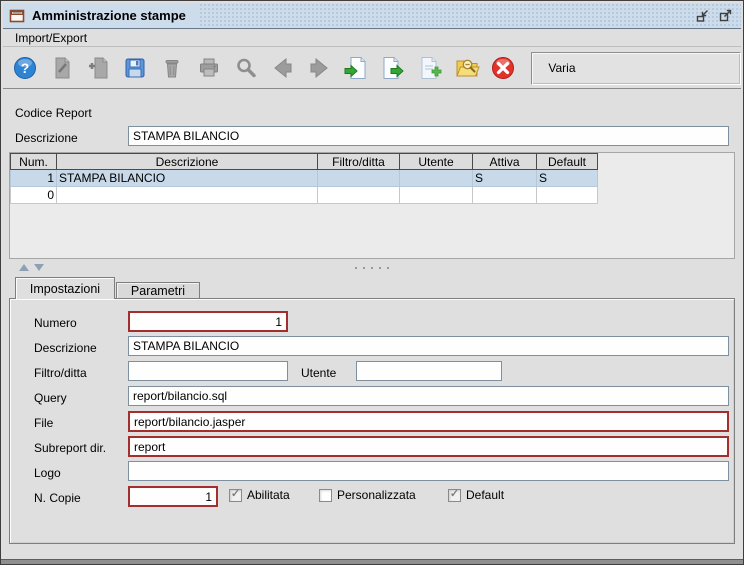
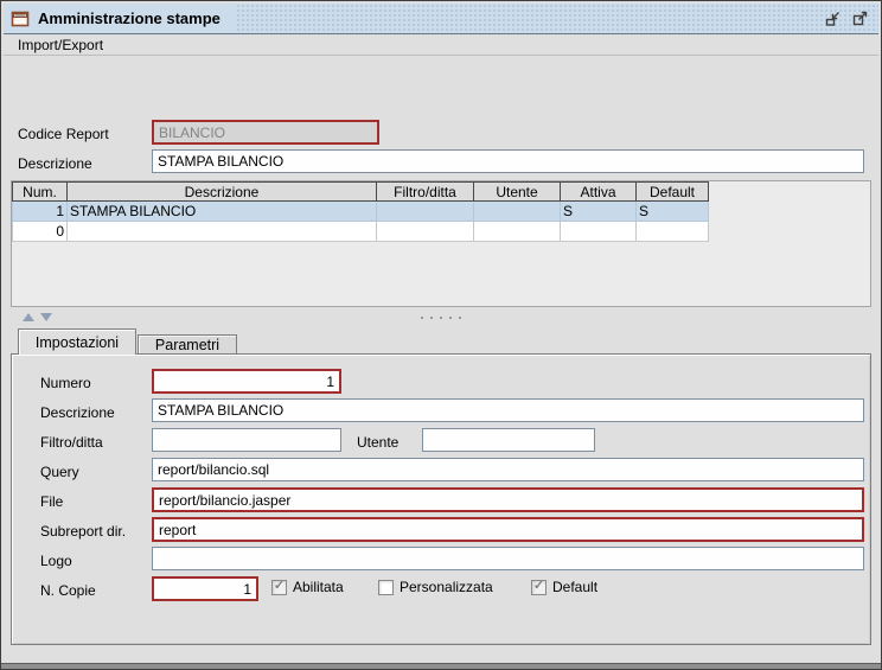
  Amministrazione stampe
  Import/Export
- ?
- Varia
  Codice Report
+ BILANCIO
  Descrizione
  STAMPA BILANCIO
  Num.	Descrizione	Filtro/ditta	Utente	Attiva	Default
  1	STAMPA BILANCIO			S	S
  0
  Impostazioni
  Parametri
  Numero
  1
  Descrizione
  STAMPA BILANCIO
  Filtro/ditta
  Utente
  Query
  report/bilancio.sql
  File
  report/bilancio.jasper
  Subreport dir.
  report
  Logo
  N. Copie
  1
  Abilitata
  Personalizzata
  Default
